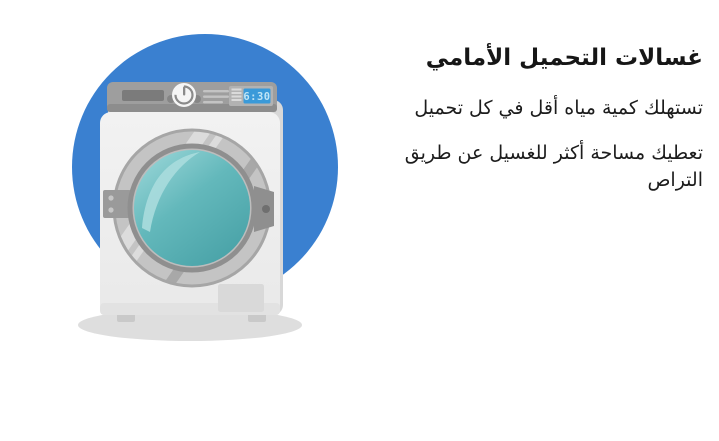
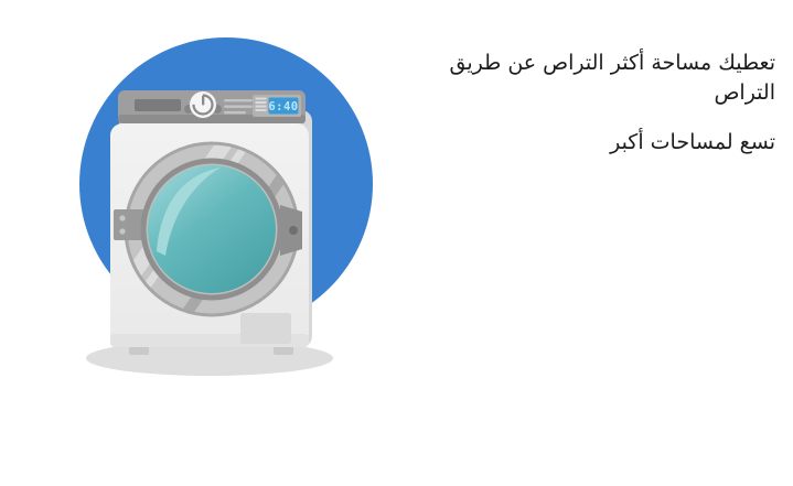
- 6:30
+ 6:40
- غسالات التحميل الأمامي
- تستهلك كمية مياه أقل في كل تحميل
- تعطيك مساحة أكثر للغسيل عن طريق التراص
+ تعطيك مساحة أكثر التراص عن طريق التراص
+ تسع لمساحات أكبر
